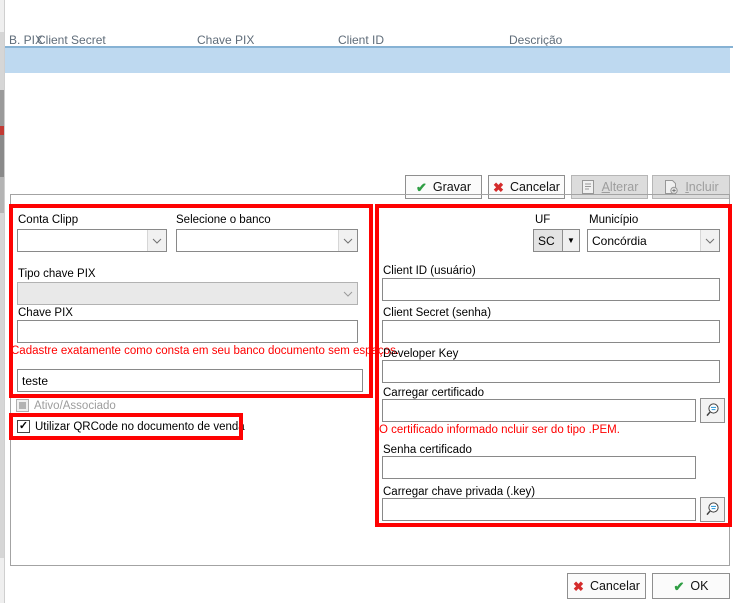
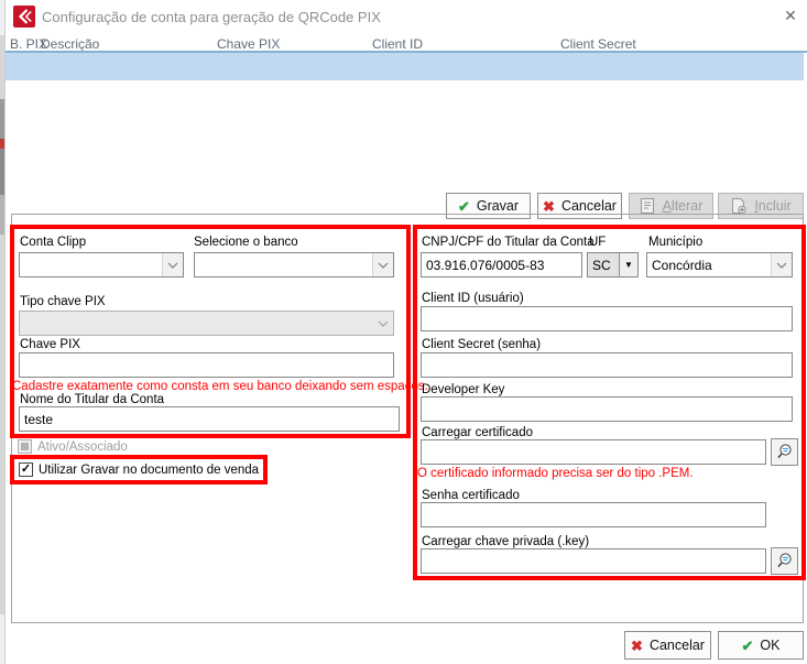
+ Configuração de conta para geração de QRCode PIX
+ ✕
  B. PIX
- Client Secret
+ Descrição
  Chave PIX
  Client ID
- Descrição
+ Client Secret
  ✔
  Gravar
  ✖
  Cancelar
  Alterar
  Incluir
  Conta Clipp
  Selecione o banco
  Tipo chave PIX
  Chave PIX
- Cadastre exatamente como consta em seu banco documento sem espaços.
+ Cadastre exatamente como consta em seu banco deixando sem espaços.
+ Nome do Titular da Conta
  teste
  Ativo/Associado
  ✓
- Utilizar QRCode no documento de venda
+ Utilizar Gravar no documento de venda
+ CNPJ/CPF do Titular da Conta
+ 03.916.076/0005-83
  UF
  SC
  ▼
  Município
  Concórdia
  Client ID (usuário)
  Client Secret (senha)
  Developer Key
  Carregar certificado
- O certificado informado ncluir ser do tipo .PEM.
+ O certificado informado precisa ser do tipo .PEM.
  Senha certificado
  Carregar chave privada (.key)
  ✖
  Cancelar
  ✔
  OK
